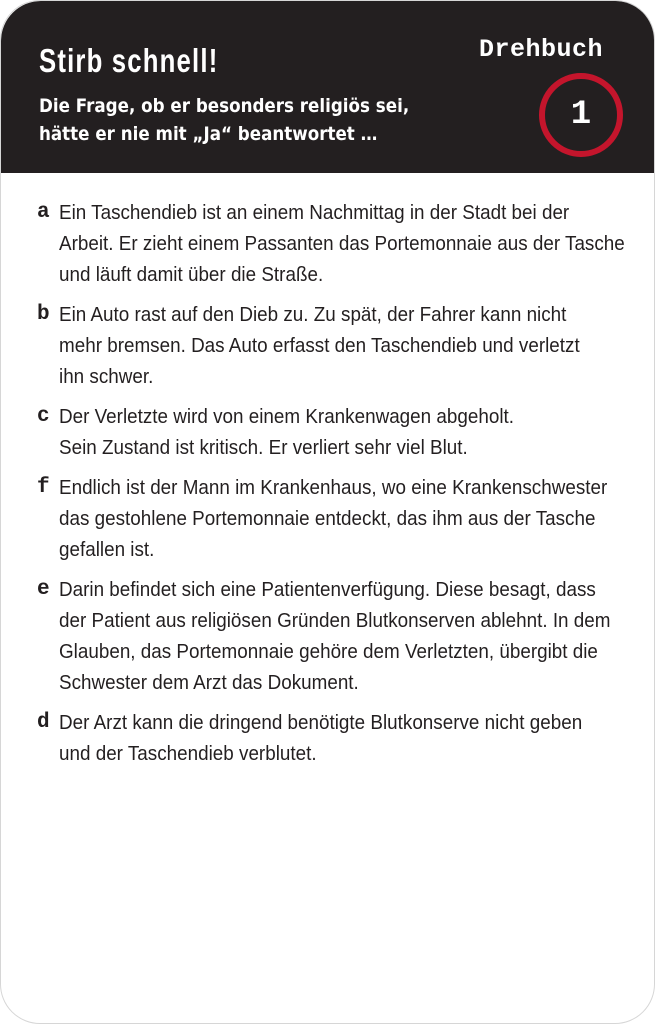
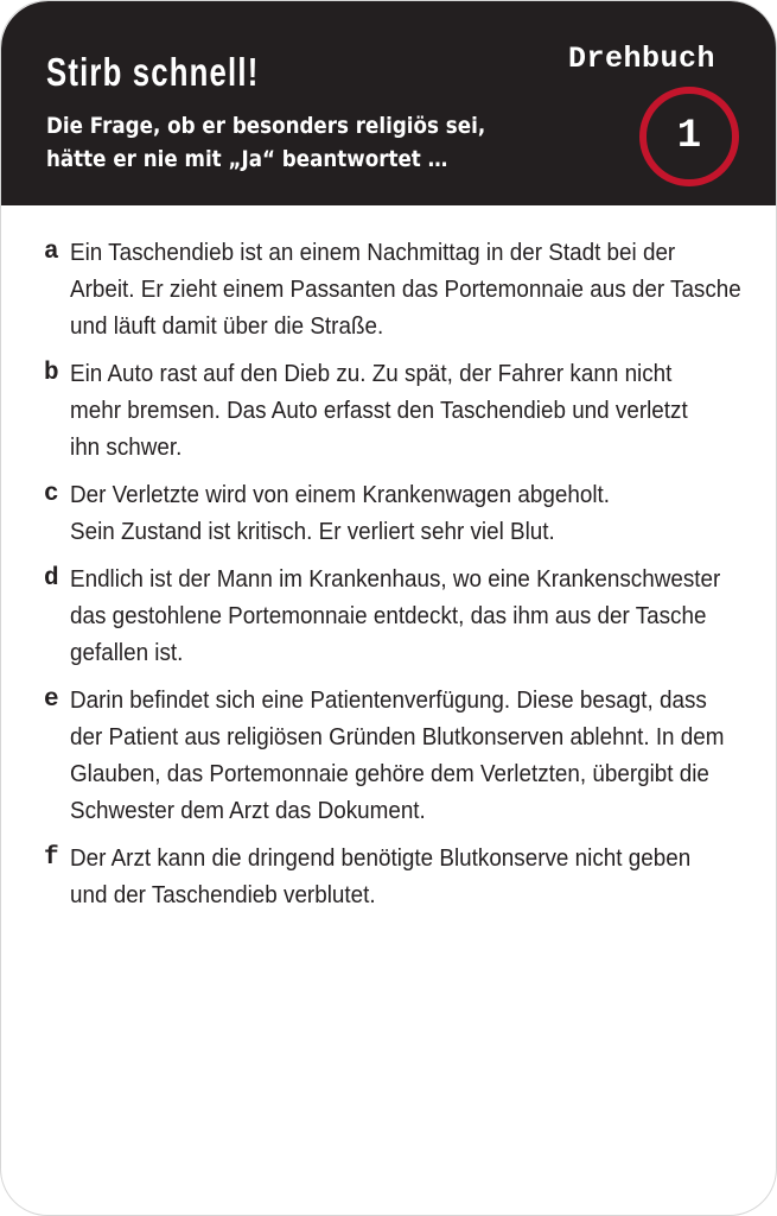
  Stirb schnell!
  Die Frage, ob er besonders religiös sei,
  hätte er nie mit „Ja“ beantwortet …
  Drehbuch
  1
  a
  Ein Taschendieb ist an einem Nachmittag in der Stadt bei der
  Arbeit. Er zieht einem Passanten das Portemonnaie aus der Tasche
  und läuft damit über die Straße.
  b
  Ein Auto rast auf den Dieb zu. Zu spät, der Fahrer kann nicht
  mehr bremsen. Das Auto erfasst den Taschendieb und verletzt
  ihn schwer.
  c
  Der Verletzte wird von einem Krankenwagen abgeholt.
  Sein Zustand ist kritisch. Er verliert sehr viel Blut.
- f
+ d
  Endlich ist der Mann im Krankenhaus, wo eine Krankenschwester
  das gestohlene Portemonnaie entdeckt, das ihm aus der Tasche
  gefallen ist.
  e
  Darin befindet sich eine Patientenverfügung. Diese besagt, dass
  der Patient aus religiösen Gründen Blutkonserven ablehnt. In dem
  Glauben, das Portemonnaie gehöre dem Verletzten, übergibt die
  Schwester dem Arzt das Dokument.
- d
+ f
  Der Arzt kann die dringend benötigte Blutkonserve nicht geben
  und der Taschendieb verblutet.
